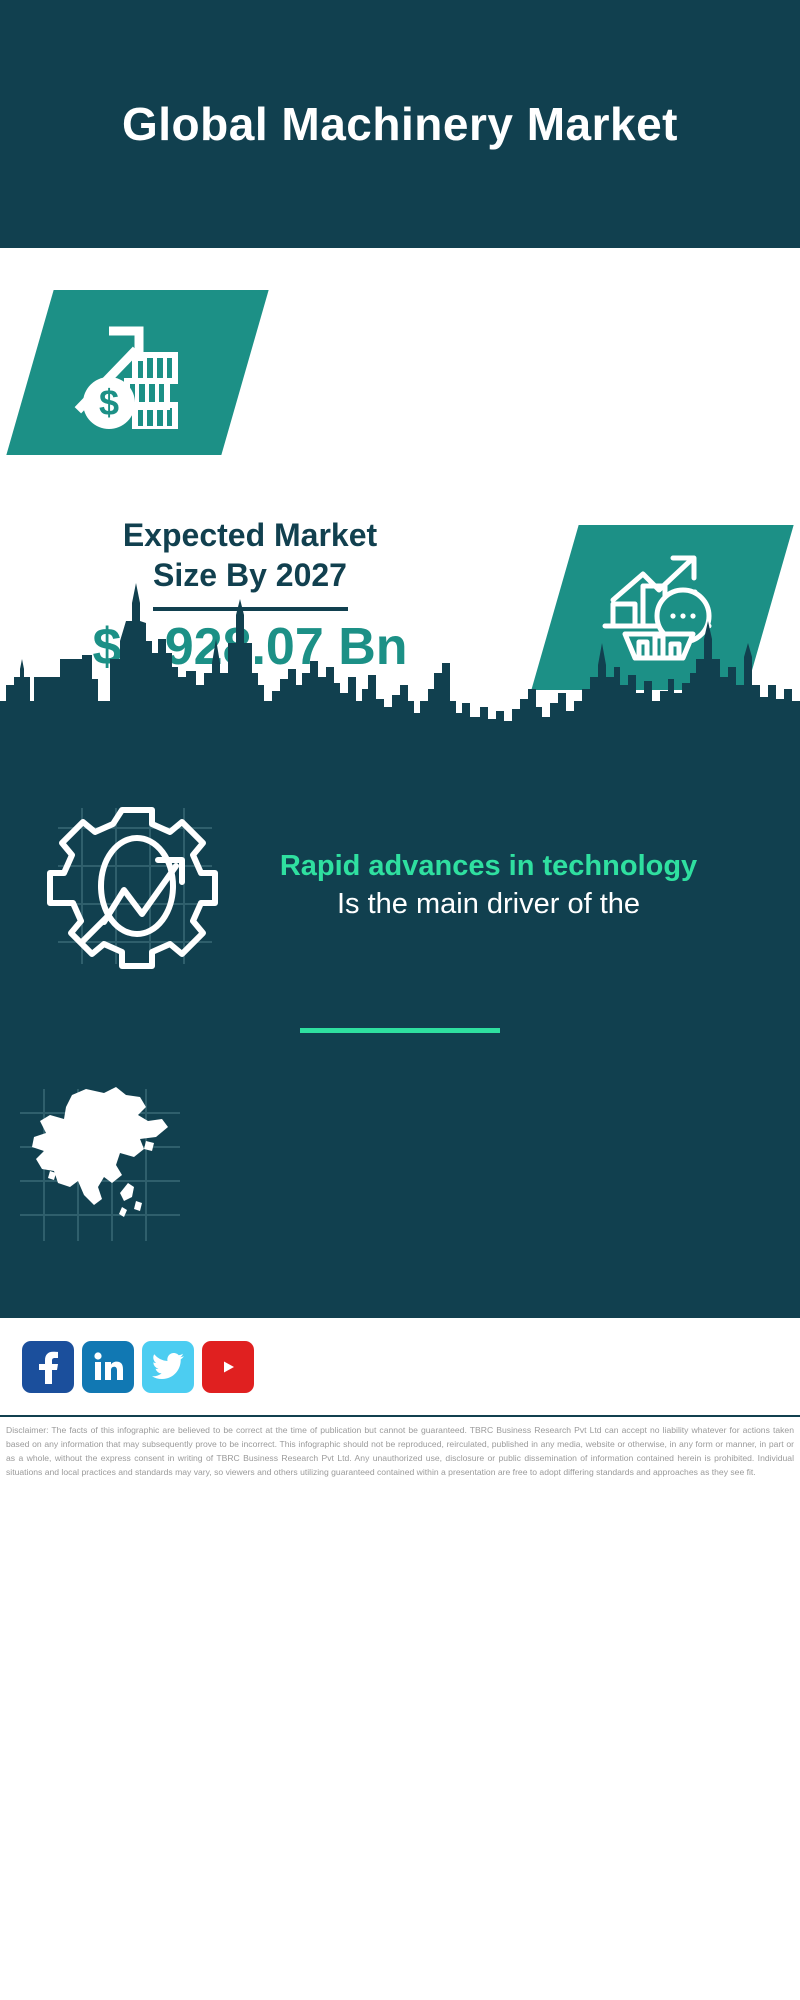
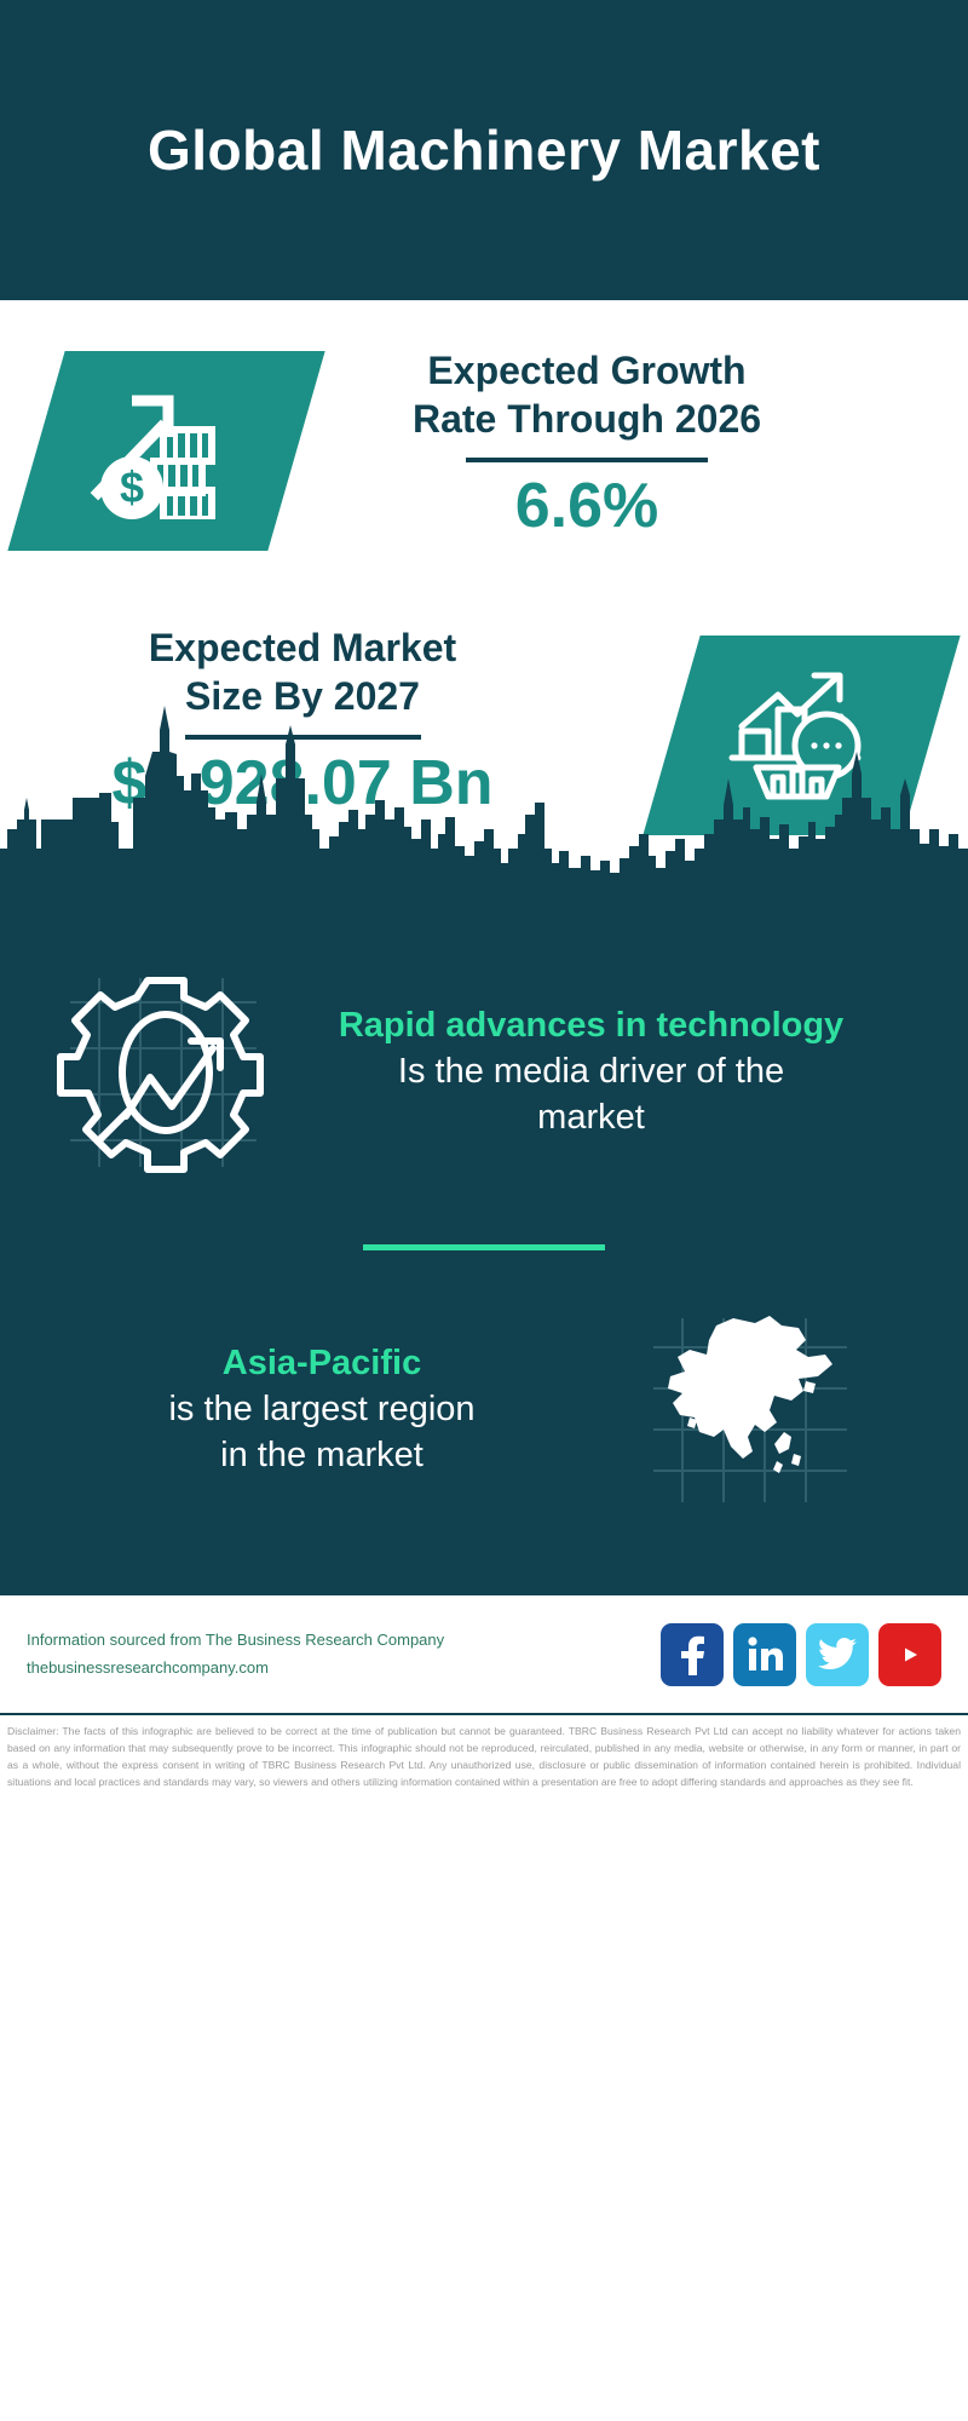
  Global Machinery Market
+ Expected Growth
+ Rate Through 2026
+ 6.6%
  Expected Market
  Size By 2027
  $,92.07 Bn
  Rapid advances in technology
- Is the main driver of the
+ Is the media driver of the
+ market
+ Asia-Pacific
+ is the largest region
+ in the market
+ Information sourced from The Business Research Company
+ thebusinessresearchcompany.com
- Disclaimer: The facts of this infographic are believed to be correct at the time of publication but cannot be guaranteed. TBRC Business Research Pvt Ltd can accept no liability whatever for actions taken based on any information that may subsequently prove to be incorrect. This infographic should not be reproduced, reirculated, published in any media, website or otherwise, in any form or manner, in part or as a whole, without the express consent in writing of TBRC Business Research Pvt Ltd. Any unauthorized use, disclosure or public dissemination of information contained herein is prohibited. Individual situations and local practices and standards may vary, so viewers and others utilizing guaranteed contained within a presentation are free to adopt differing standards and approaches as they see fit.
+ Disclaimer: The facts of this infographic are believed to be correct at the time of publication but cannot be guaranteed. TBRC Business Research Pvt Ltd can accept no liability whatever for actions taken based on any information that may subsequently prove to be incorrect. This infographic should not be reproduced, reirculated, published in any media, website or otherwise, in any form or manner, in part or as a whole, without the express consent in writing of TBRC Business Research Pvt Ltd. Any unauthorized use, disclosure or public dissemination of information contained herein is prohibited. Individual situations and local practices and standards may vary, so viewers and others utilizing information contained within a presentation are free to adopt differing standards and approaches as they see fit.
